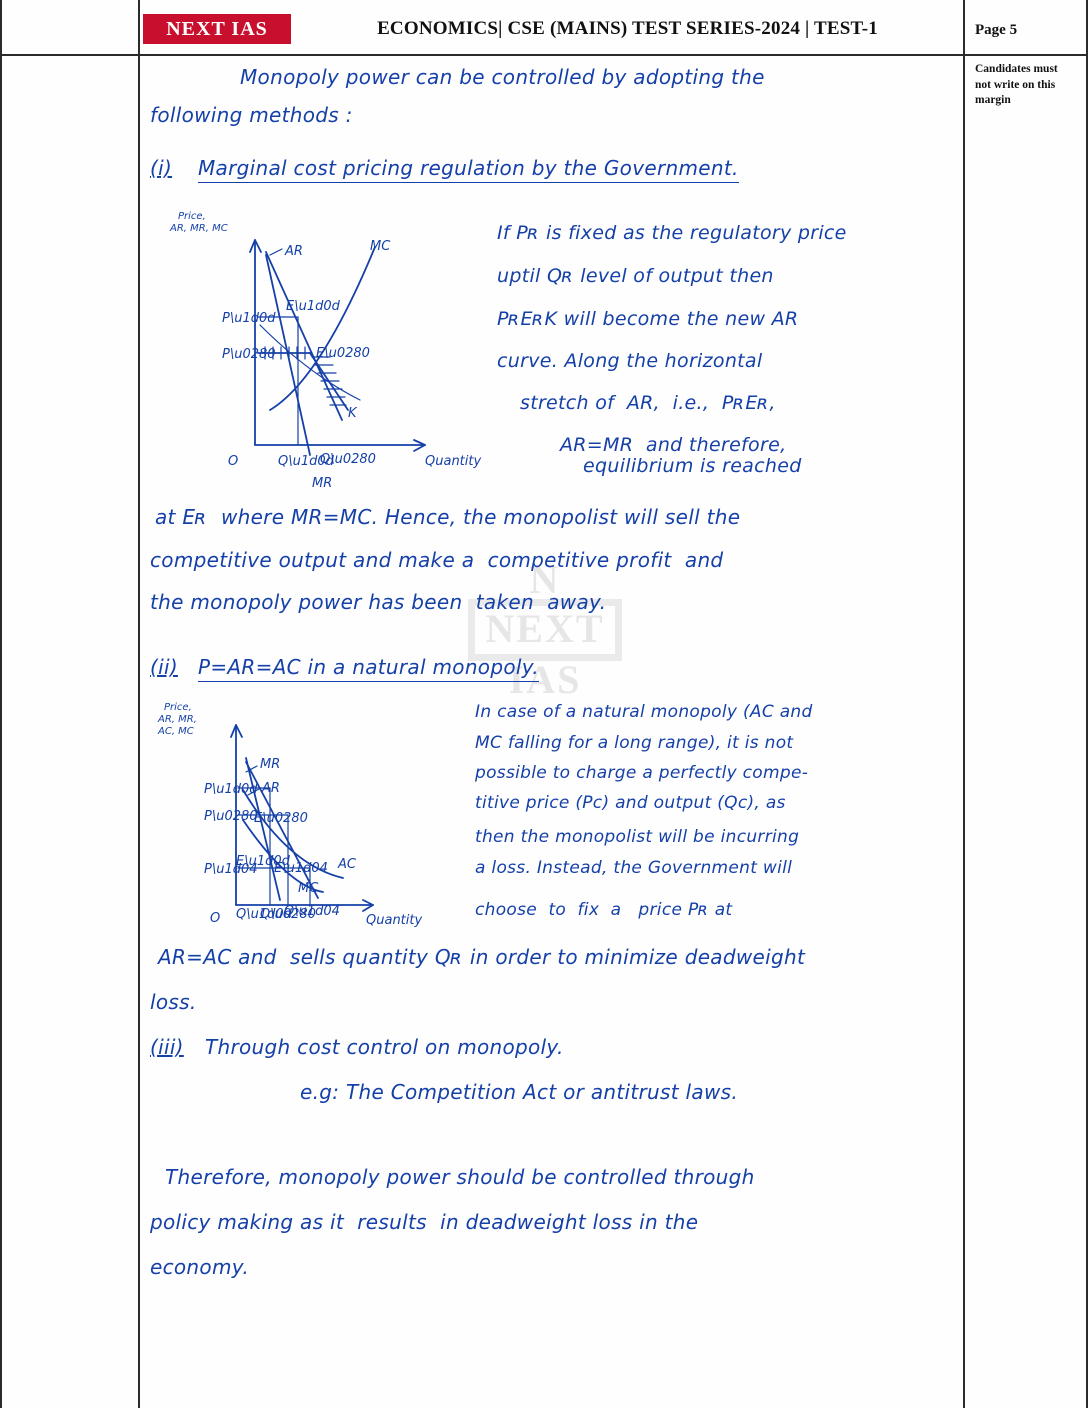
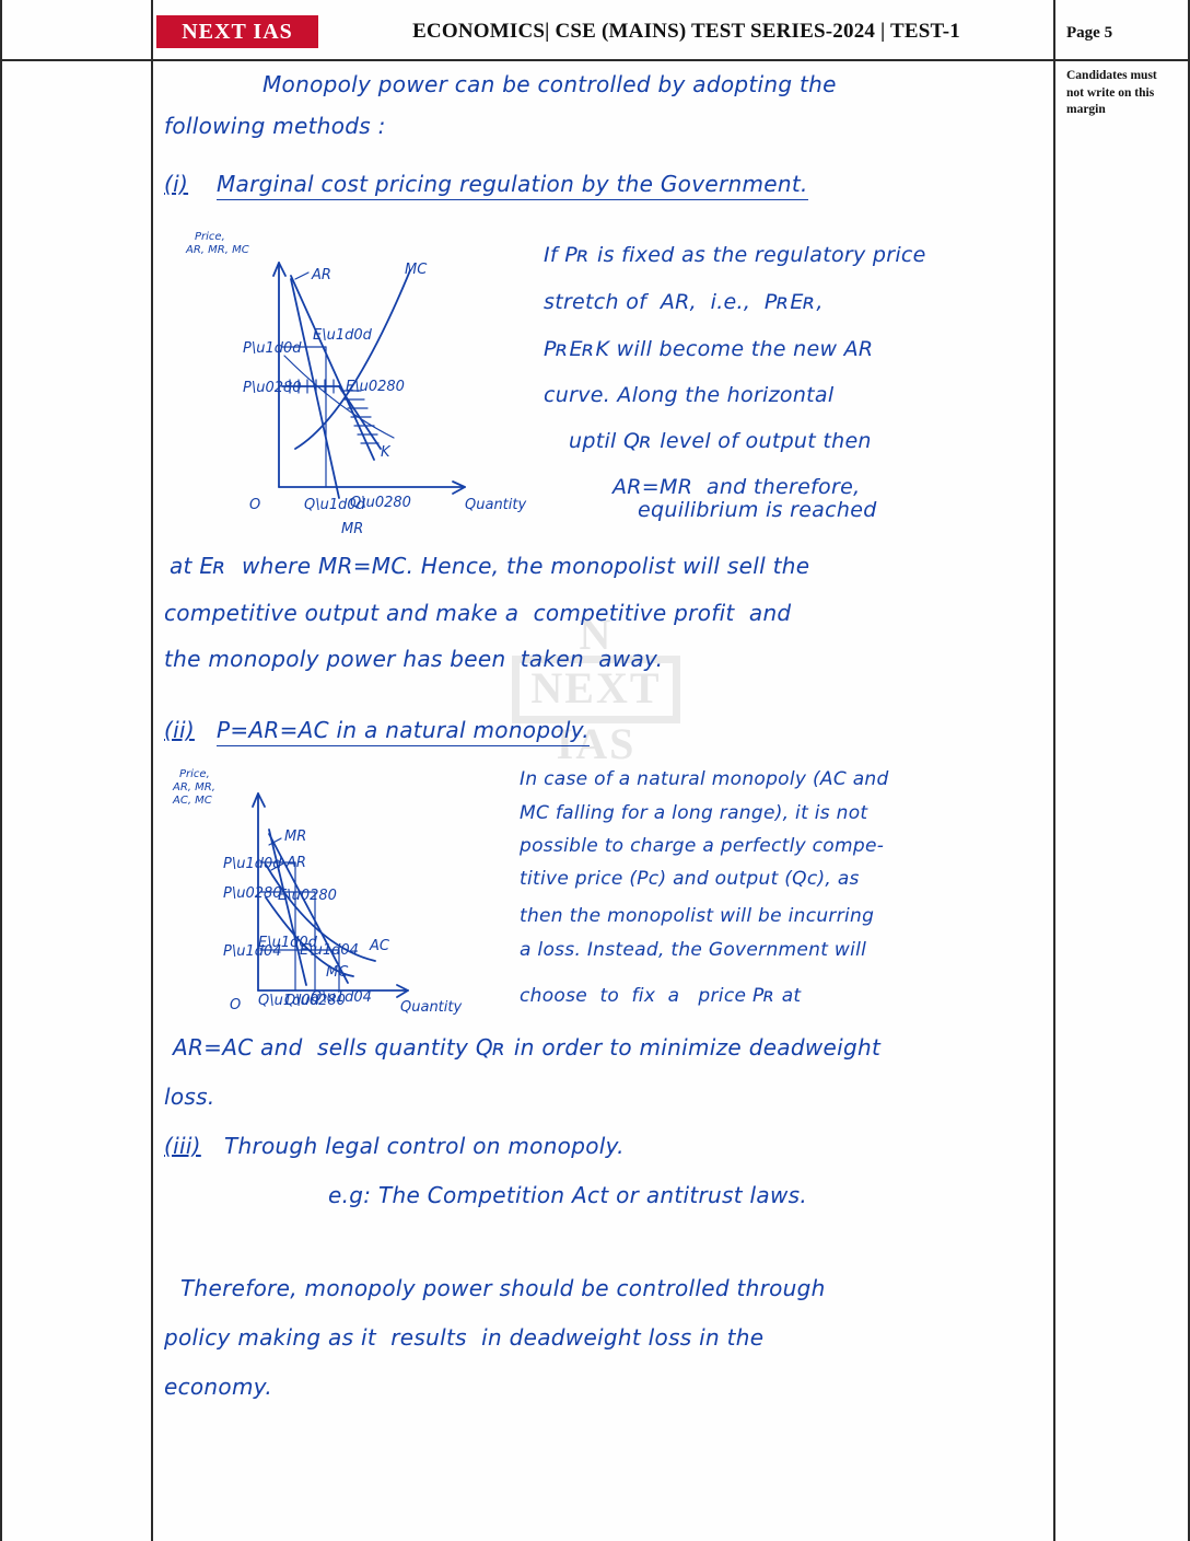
  NEXT IAS
  ECONOMICS| CSE (MAINS) TEST SERIES-2024 | TEST-1
  Page 5
  Candidates must not write on this margin
  N
  NEXT
  IAS
  Monopoly power can be controlled by adopting the
  following methods :
  (i)
  Marginal cost pricing regulation by the Government.
  Price,
  AR, MR, MC
  AR
  MC
  P\u1d0d
  P\u0280
  E\u1d0d
  E\u0280
  K
  O
  Q\u1d0d
  Q\u0280
  MR
  Quantity
  If Pʀ is fixed as the regulatory price
- uptil Qʀ level of output then
+ stretch of AR, i.e., PʀEʀ,
  PʀEʀK will become the new AR
  curve. Along the horizontal
- stretch of AR, i.e., PʀEʀ,
+ uptil Qʀ level of output then
  AR=MR and therefore,
  equilibrium is reached
  at Eʀ where MR=MC. Hence, the monopolist will sell the
  competitive output and make a competitive profit and
  the monopoly power has been taken away.
  (ii)
  P=AR=AC in a natural monopoly.
  Price,
  AR, MR,
  AC, MC
  MR
  AR
  AC
  MC
  P\u1d0d
  P\u0280
  P\u1d04
  E\u1d0d
  E\u0280
  E\u1d04
  O
  Q\u1d0d
  Q\u0280
  Q\u1d04
  Quantity
  In case of a natural monopoly (AC and
  MC falling for a long range), it is not
  possible to charge a perfectly compe-
  titive price (Pᴄ) and output (Qᴄ), as
  then the monopolist will be incurring
  a loss. Instead, the Government will
  choose to fix a price Pʀ at
  AR=AC and sells quantity Qʀ in order to minimize deadweight
  loss.
  (iii)
- Through cost control on monopoly.
+ Through legal control on monopoly.
  e.g: The Competition Act or antitrust laws.
  Therefore, monopoly power should be controlled through
  policy making as it results in deadweight loss in the
  economy.
